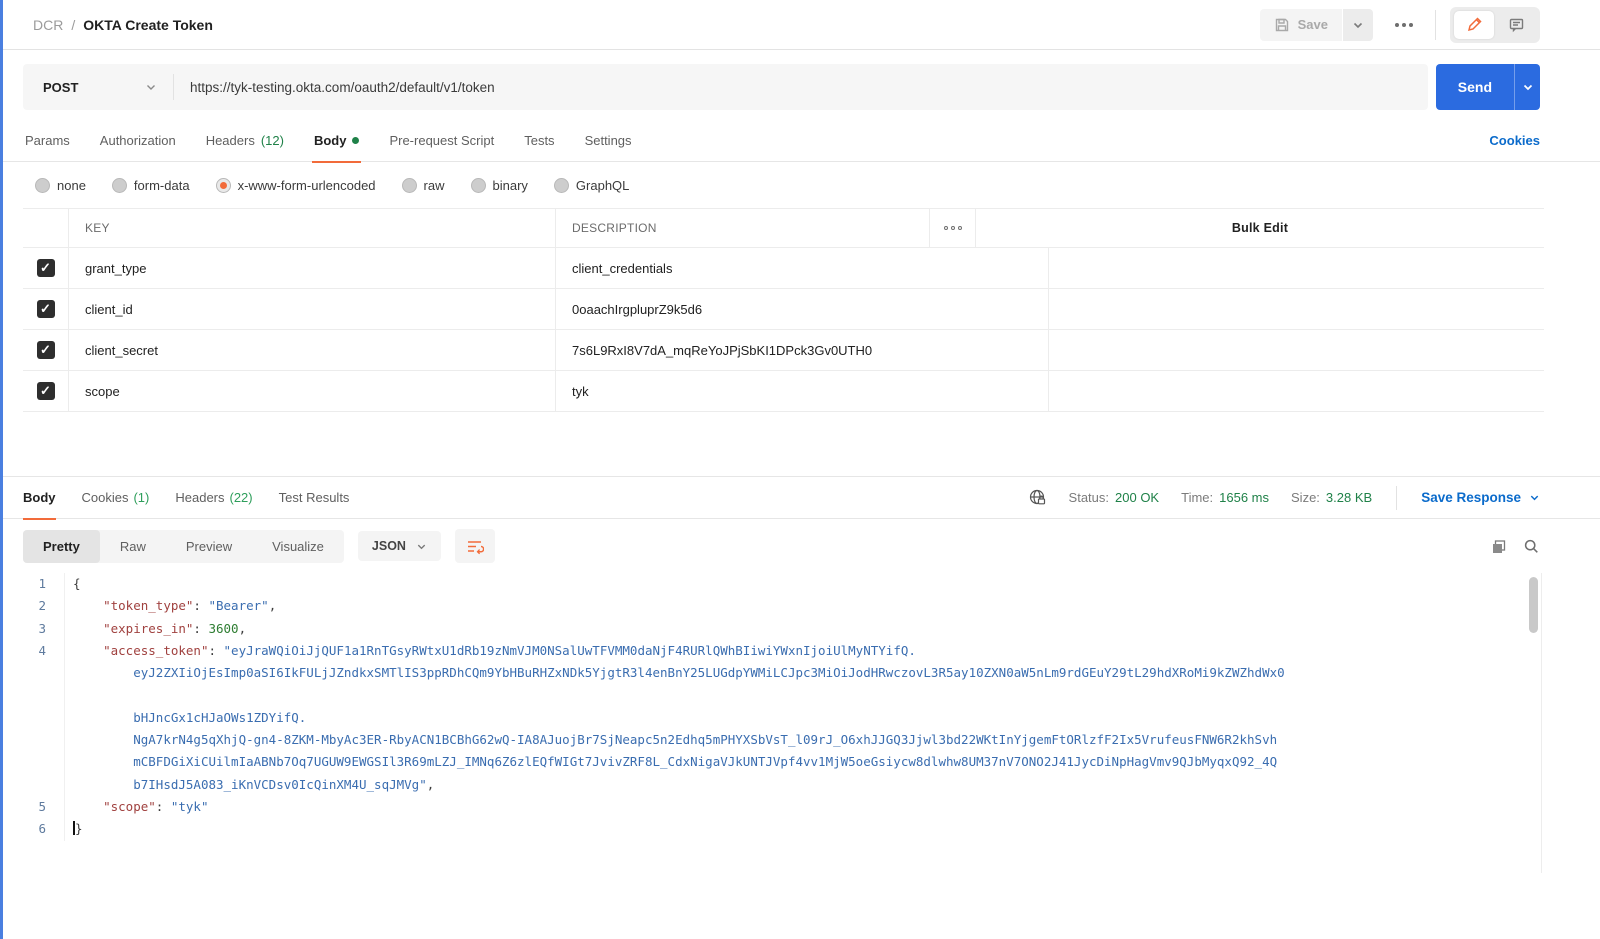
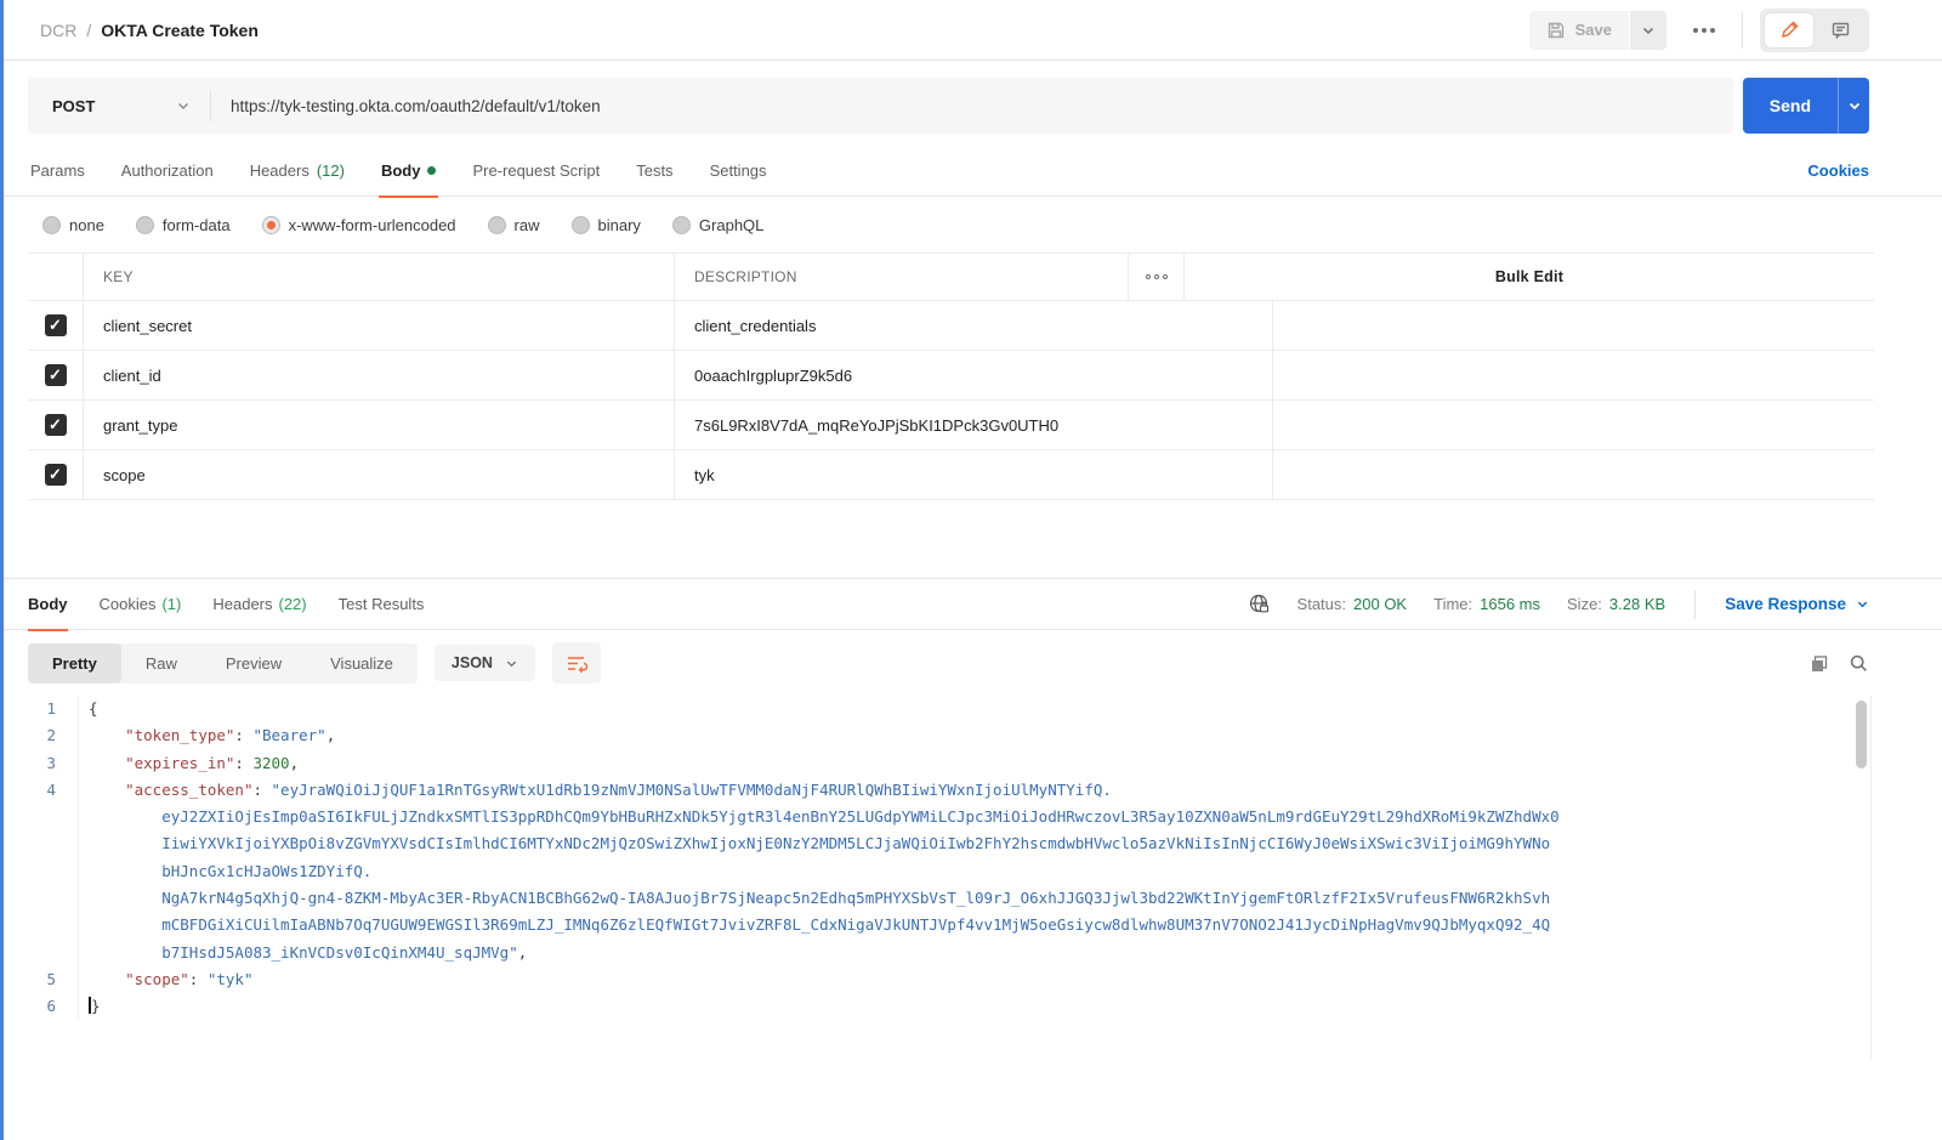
  DCR
  /
  OKTA Create Token
  Save
  POST
  https://tyk-testing.okta.com/oauth2/default/v1/token
  Send
  Params
  Authorization
  Headers
  (12)
  Body
  Pre-request Script
  Tests
  Settings
  Cookies
  none
  form-data
  x-www-form-urlencoded
  raw
  binary
  GraphQL
  KEY
  DESCRIPTION
  Bulk Edit
  ✓
- grant_type
+ client_secret
  client_credentials
  ✓
  client_id
  0oaachIrgpluprZ9k5d6
  ✓
- client_secret
+ grant_type
  7s6L9RxI8V7dA_mqReYoJPjSbKI1DPck3Gv0UTH0
  ✓
  scope
  tyk
  Body
  Cookies
  (1)
  Headers
  (22)
  Test Results
  Status:
  200 OK
  Time:
  1656 ms
  Size:
  3.28 KB
  Save Response
  Pretty
  Raw
  Preview
  Visualize
  JSON
  1
  {
  2
  "token_type": "Bearer",
  3
- "expires_in": 3600,
+ "expires_in": 3200,
  4
  "access_token": "eyJraWQiOiJjQUF1a1RnTGsyRWtxU1dRb19zNmVJM0NSalUwTFVMM0daNjF4RURlQWhBIiwiYWxnIjoiUlMyNTYifQ.
  eyJ2ZXIiOjEsImp0aSI6IkFULjJZndkxSMTlIS3ppRDhCQm9YbHBuRHZxNDk5YjgtR3l4enBnY25LUGdpYWMiLCJpc3MiOiJodHRwczovL3R5ay10ZXN0aW5nLm9rdGEuY29tL29hdXRoMi9kZWZhdWx0
+ IiwiYXVkIjoiYXBpOi8vZGVmYXVsdCIsImlhdCI6MTYxNDc2MjQzOSwiZXhwIjoxNjE0NzY2MDM5LCJjaWQiOiIwb2FhY2hscmdwbHVwclo5azVkNiIsInNjcCI6WyJ0eWsiXSwic3ViIjoiMG9hYWNo
  bHJncGx1cHJaOWs1ZDYifQ.
  NgA7krN4g5qXhjQ-gn4-8ZKM-MbyAc3ER-RbyACN1BCBhG62wQ-IA8AJuojBr7SjNeapc5n2Edhq5mPHYXSbVsT_l09rJ_O6xhJJGQ3Jjwl3bd22WKtInYjgemFtORlzfF2Ix5VrufeusFNW6R2khSvh
  mCBFDGiXiCUilmIaABNb7Oq7UGUW9EWGSIl3R69mLZJ_IMNq6Z6zlEQfWIGt7JvivZRF8L_CdxNigaVJkUNTJVpf4vv1MjW5oeGsiycw8dlwhw8UM37nV7ONO2J41JycDiNpHagVmv9QJbMyqxQ92_4Q
  b7IHsdJ5A083_iKnVCDsv0IcQinXM4U_sqJMVg",
  5
  "scope": "tyk"
  6
  }
